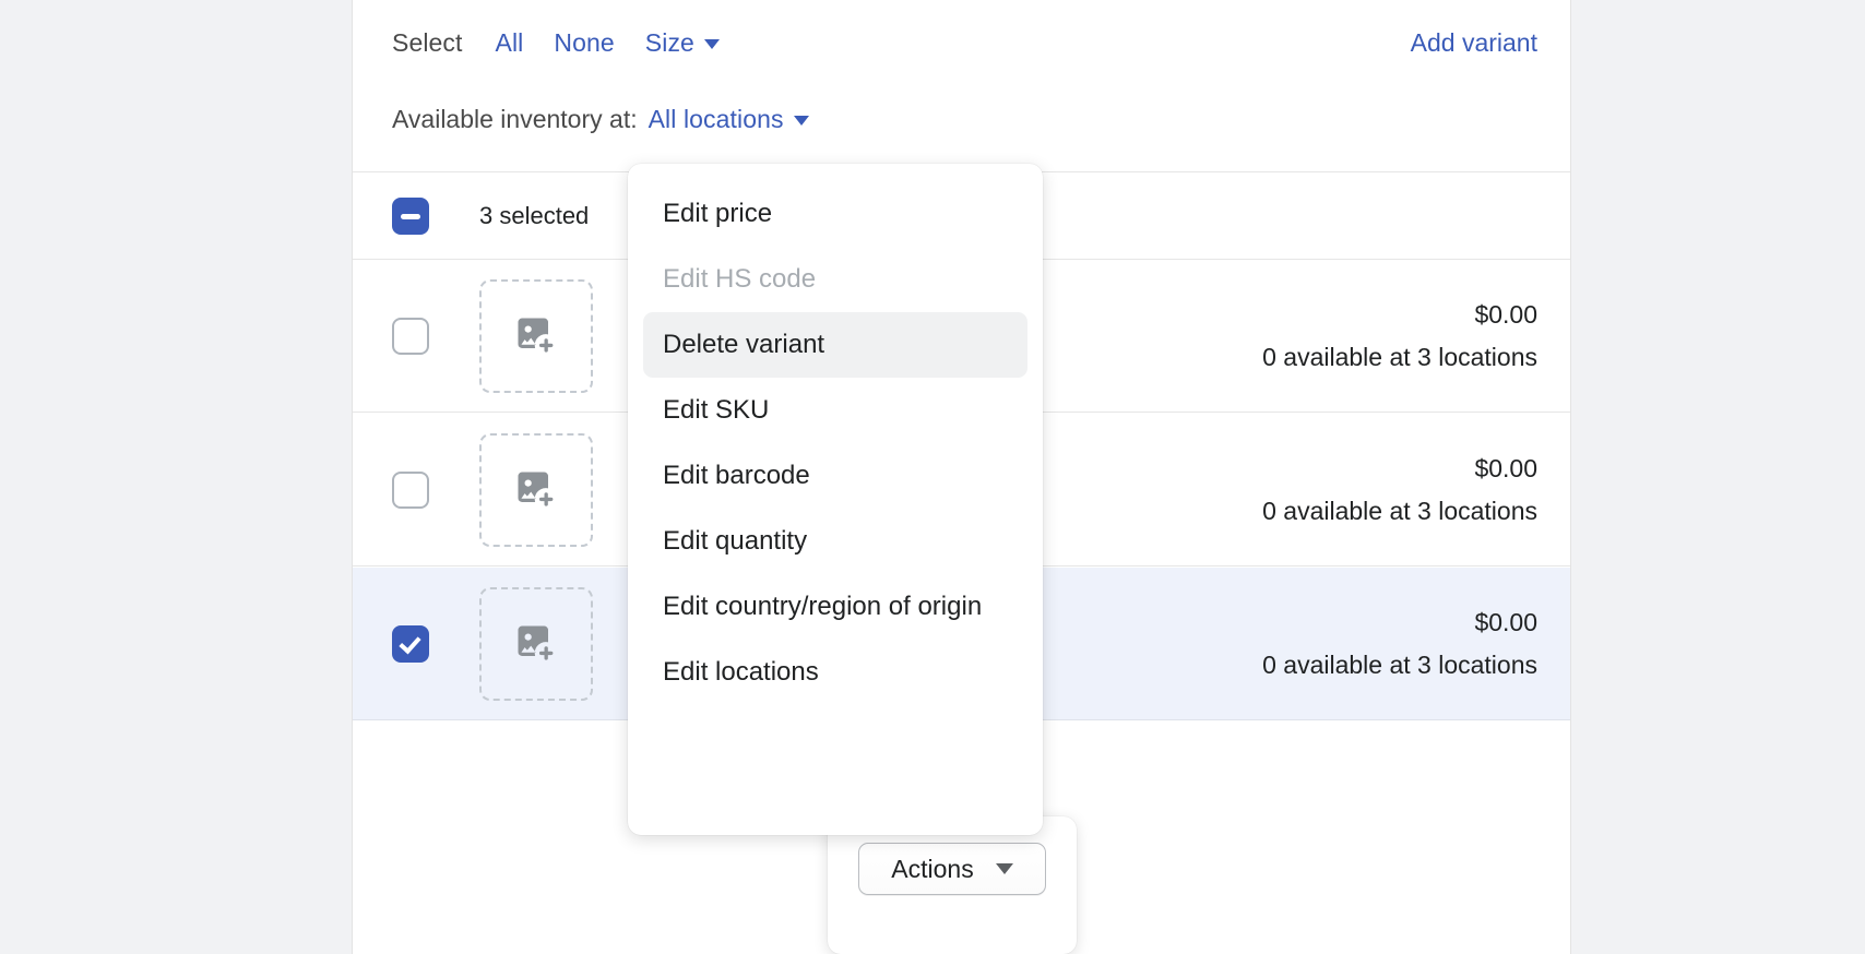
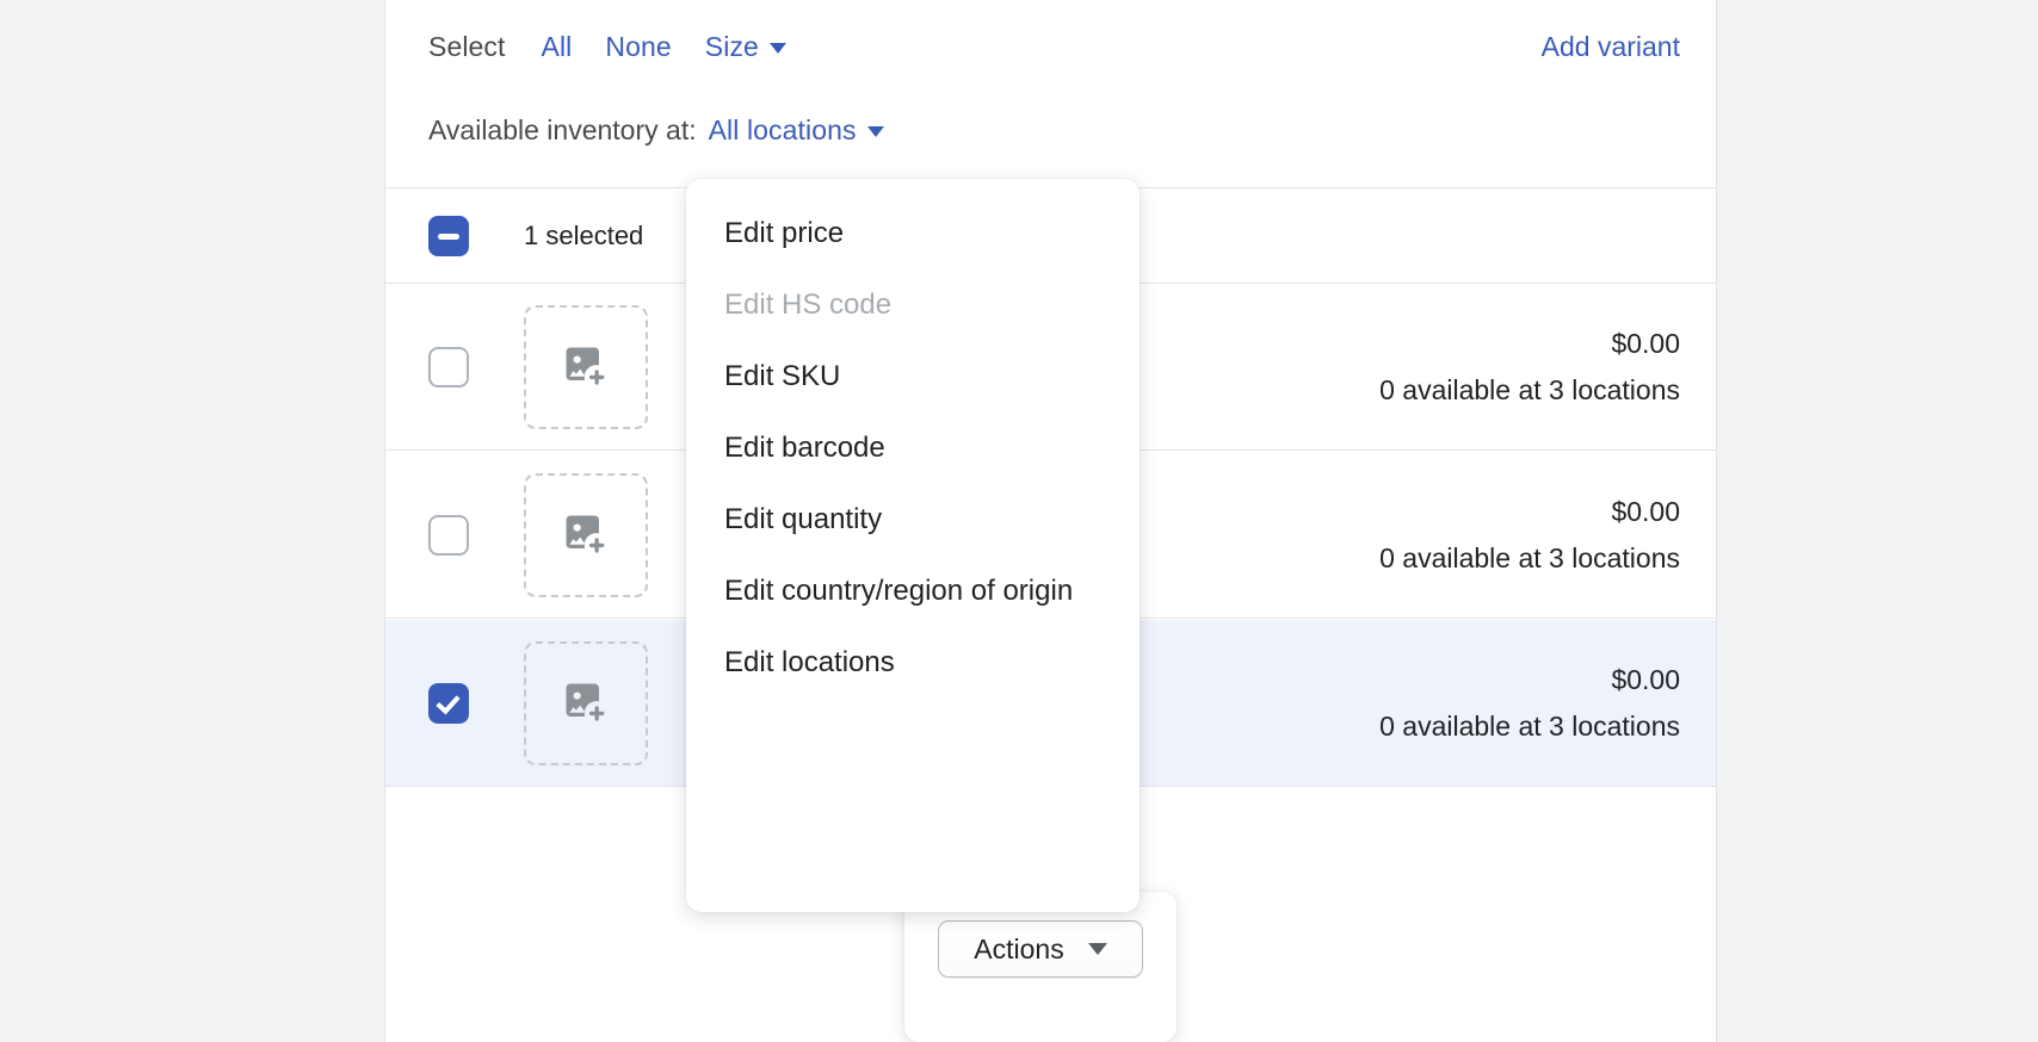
  Select
  All
  None
  Size
  Add variant
  Available inventory at:
  All locations
- 3 selected
+ 1 selected
  $0.00
  0 available at 3 locations
  $0.00
  0 available at 3 locations
  $0.00
  0 available at 3 locations
  Actions
  Edit price
  Edit HS code
- Delete variant
  Edit SKU
  Edit barcode
  Edit quantity
  Edit country/region of origin
  Edit locations
